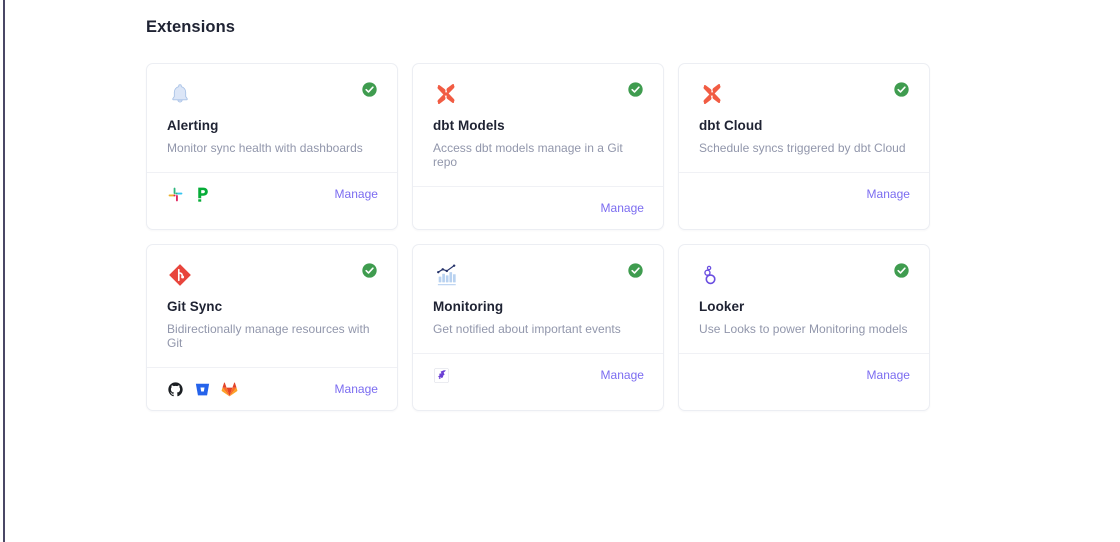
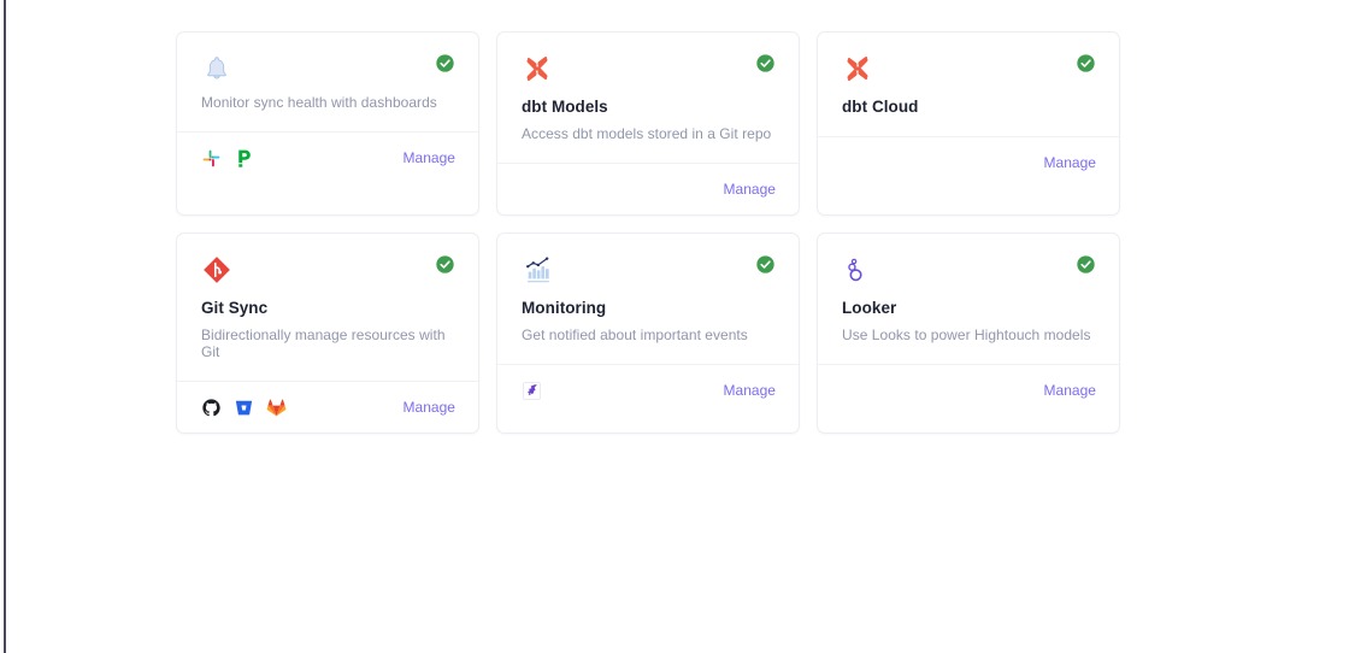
- Extensions
- Alerting
  Monitor sync health with dashboards
  Manage
  dbt Models
- Access dbt models manage in a Git repo
+ Access dbt models stored in a Git repo
  Manage
  dbt Cloud
- Schedule syncs triggered by dbt Cloud
  Manage
  Git Sync
  Bidirectionally manage resources with Git
  Manage
  Monitoring
  Get notified about important events
  Manage
  Looker
- Use Looks to power Monitoring models
+ Use Looks to power Hightouch models
  Manage
